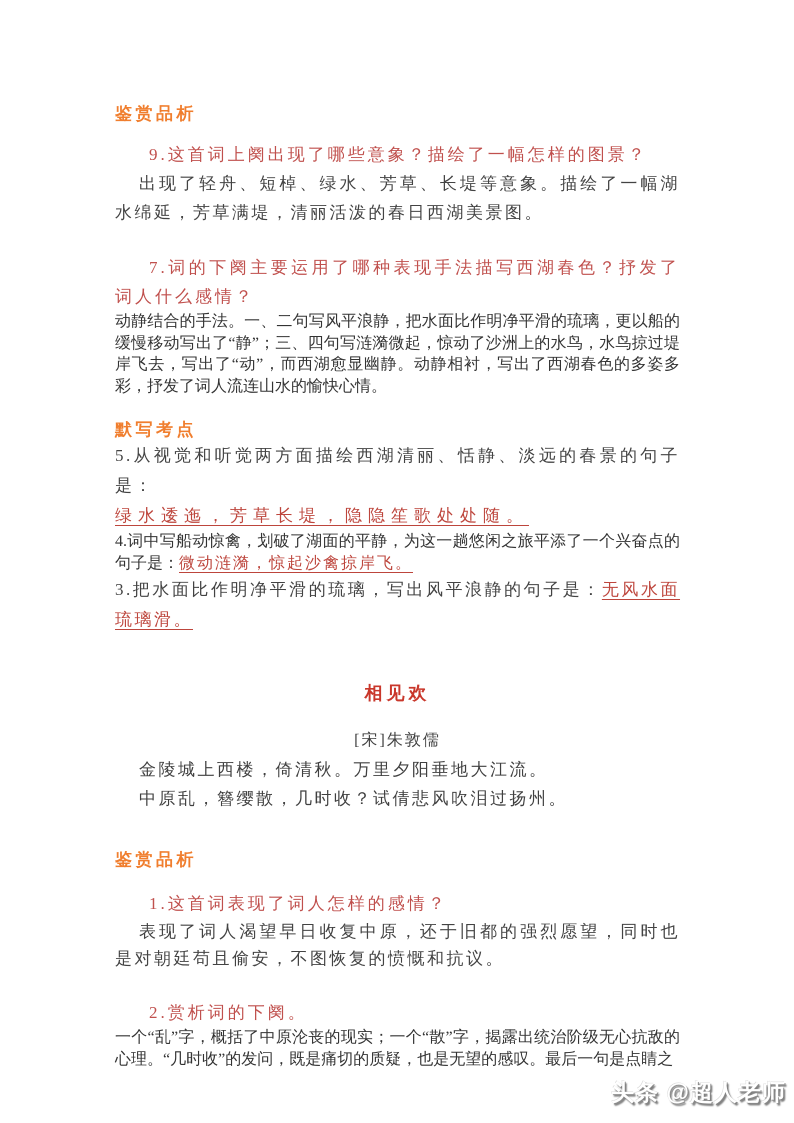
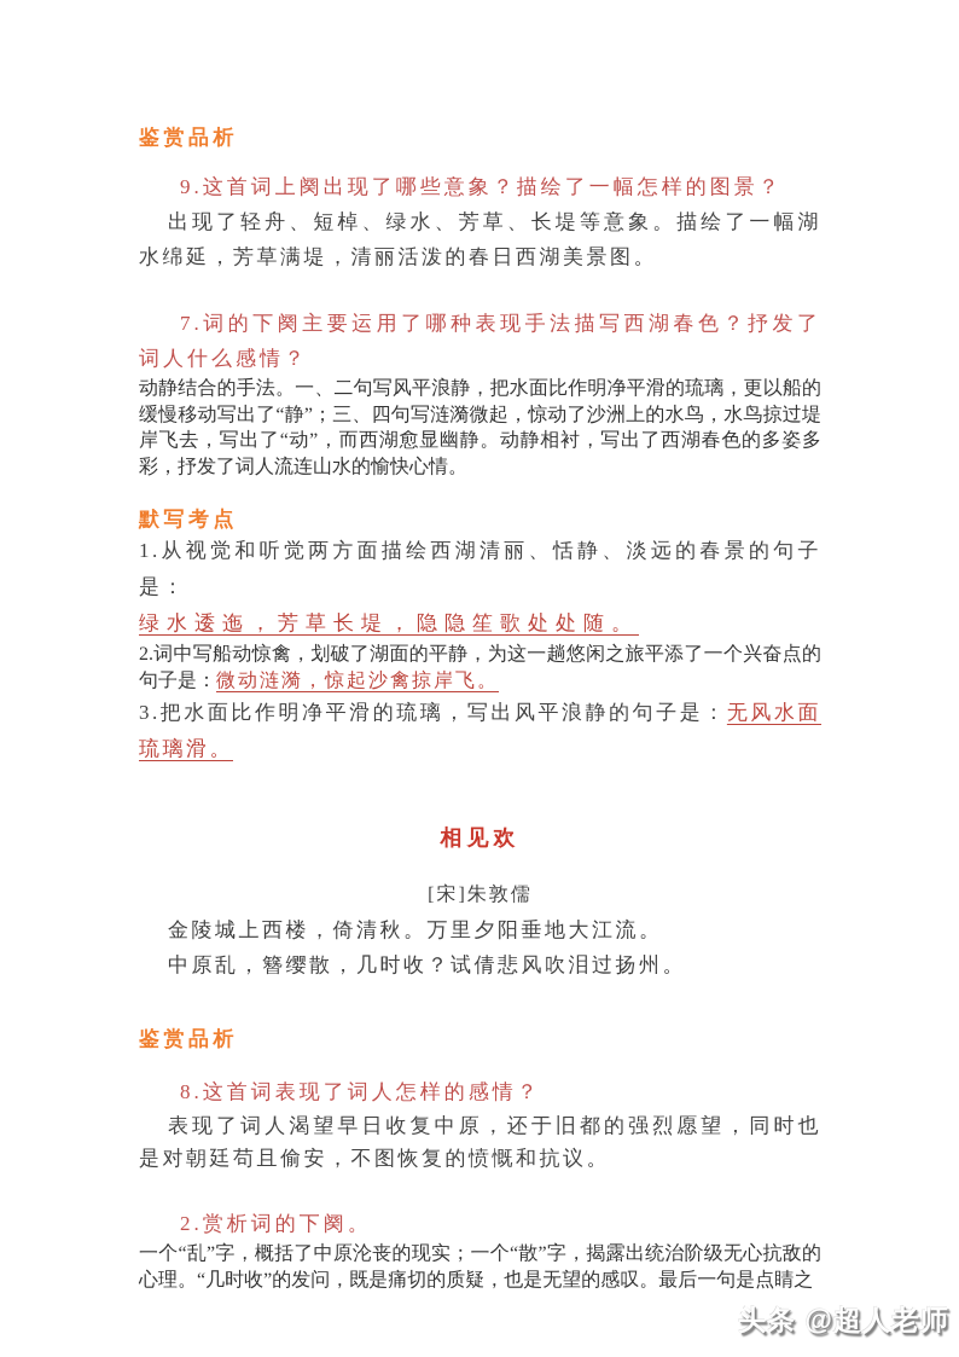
  鉴赏品析
  9.这首词上阕出现了哪些意象？描绘了一幅怎样的图景？
  出现了轻舟、短棹、绿水、芳草、长堤等意象。描绘了一幅湖水绵延，芳草满堤，清丽活泼的春日西湖美景图。
  7.词的下阕主要运用了哪种表现手法描写西湖春色？抒发了词人什么感情？
  动静结合的手法。一、二句写风平浪静，把水面比作明净平滑的琉璃，更以船的缓慢移动写出了“静”；三、四句写涟漪微起，惊动了沙洲上的水鸟，水鸟掠过堤岸飞去，写出了“动”，而西湖愈显幽静。动静相衬，写出了西湖春色的多姿多彩，抒发了词人流连山水的愉快心情。
  默写考点
- 5.从视觉和听觉两方面描绘西湖清丽、恬静、淡远的春景的句子是：
+ 1.从视觉和听觉两方面描绘西湖清丽、恬静、淡远的春景的句子是：
  绿水逶迤，芳草长堤，隐隐笙歌处处随。
- 4.词中写船动惊禽，划破了湖面的平静，为这一趟悠闲之旅平添了一个兴奋点的句子是：微动涟漪，惊起沙禽掠岸飞。
+ 2.词中写船动惊禽，划破了湖面的平静，为这一趟悠闲之旅平添了一个兴奋点的句子是：微动涟漪，惊起沙禽掠岸飞。
  3.把水面比作明净平滑的琉璃，写出风平浪静的句子是：无风水面琉璃滑。
  相见欢
  [宋]朱敦儒
  金陵城上西楼，倚清秋。万里夕阳垂地大江流。
  中原乱，簪缨散，几时收？试倩悲风吹泪过扬州。
  鉴赏品析
- 1.这首词表现了词人怎样的感情？
+ 8.这首词表现了词人怎样的感情？
  表现了词人渴望早日收复中原，还于旧都的强烈愿望，同时也是对朝廷苟且偷安，不图恢复的愤慨和抗议。
  2.赏析词的下阕。
  一个“乱”字，概括了中原沦丧的现实；一个“散”字，揭露出统治阶级无心抗敌的心理。“几时收”的发问，既是痛切的质疑，也是无望的感叹。最后一句是点睛之
  头条 @超人老师
